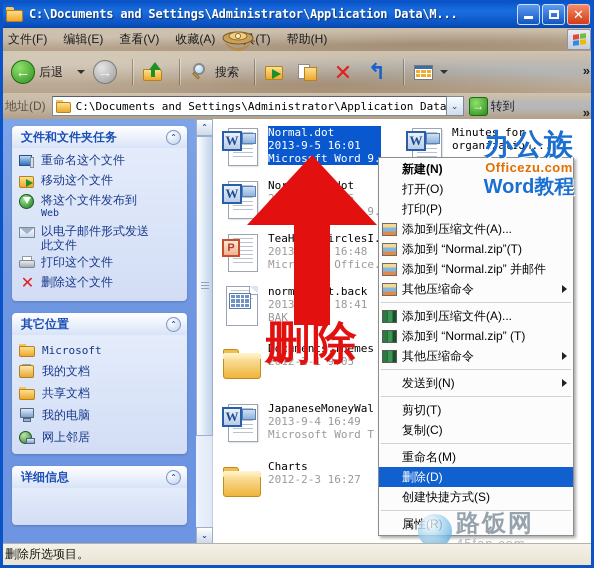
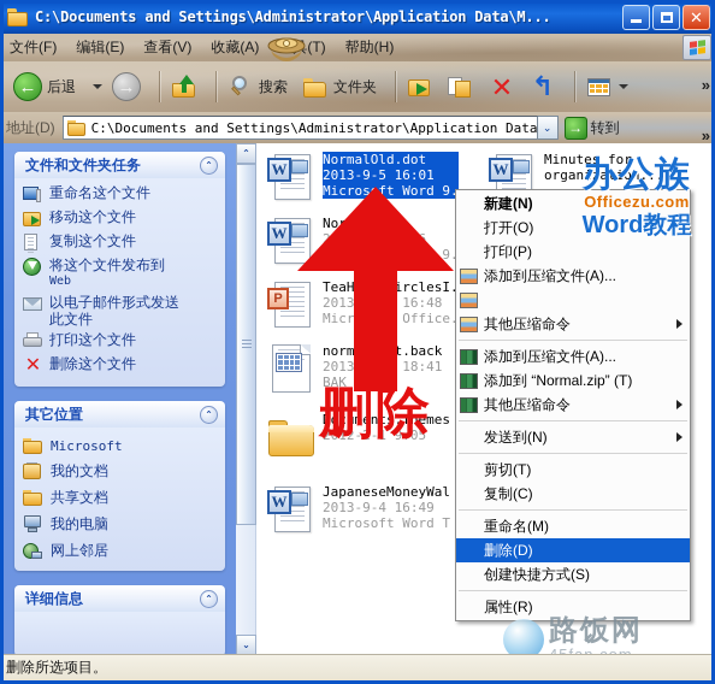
  C:\Documents and Settings\Administrator\Application Data\M...
  ✕
  文件(F)
  编辑(E)
  查看(V)
  收藏(A)
  帮助(H)
  ←
  后退
  →
  搜索
+ 文件夹
  ✕
  ↰
  »
  地址(D)
  C:\Documents and Settings\Administrator\Application Data
  ⌄
  →
  转到
  »
  文件和文件夹任务
  ⌃
  重命名这个文件
  移动这个文件
+ 复制这个文件
  将这个文件发布到
  Web
  以电子邮件形式发送
  此文件
  打印这个文件
  ✕
  删除这个文件
  其它位置
  ⌃
  Microsoft
  我的文档
  共享文档
  我的电脑
  网上邻居
  详细信息
  ⌃
  ⌃
  ⌄
  W
- Normal.dot
+ NormalOld.dot
  2013-9-5 16:01
  Microsoft Word 9
  W
  Minutes for
  organization...
  W
- NormalOld.dot
+ Normal.dot
  2013-9-5 9:16
  Microsoft Word 9
  P
  Documents.Themes
  2012-2-1 9:05
  W
  JapaneseMoneyWal
  2013-9-4 16:49
  Microsoft Word T
- Charts
- 2012-2-3 16:27
  新建(N)
  打开(O)
  打印(P)
  添加到压缩文件(A)...
- 添加到 “Normal.zip”(T)
- 添加到 “Normal.zip” 并邮件
  其他压缩命令
  添加到压缩文件(A)...
  添加到 “Normal.zip” (T)
  其他压缩命令
  发送到(N)
  剪切(T)
  复制(C)
  重命名(M)
  删除(D)
  创建快捷方式(S)
  属性(R)
  删除
  办公族
  Officezu.com
  Word教程
  路饭网
  删除所选项目。
